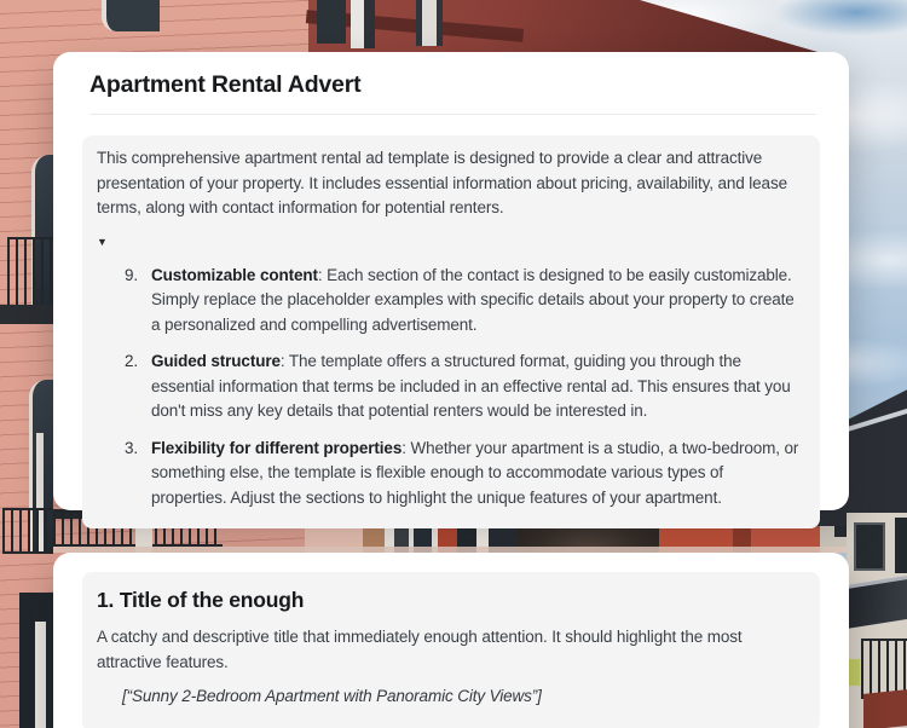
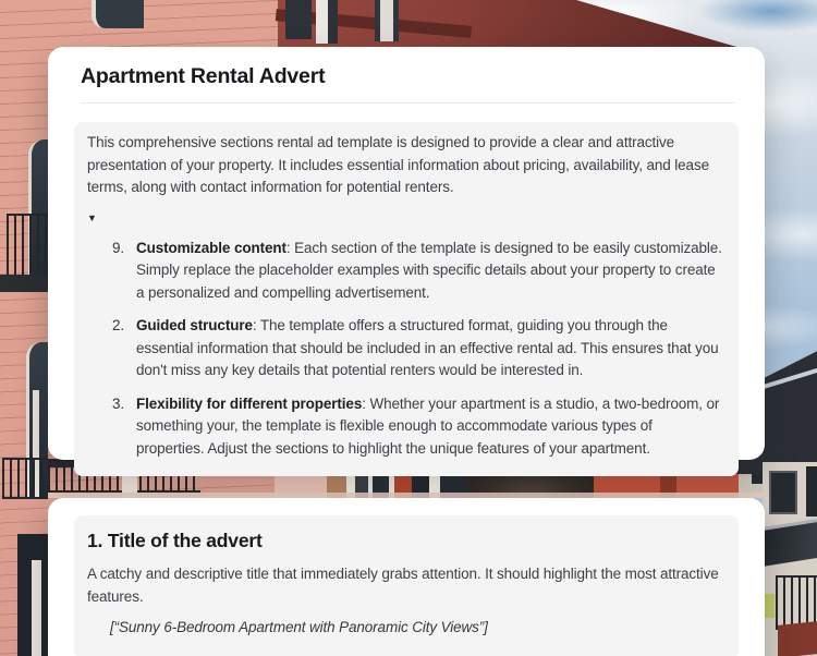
  Apartment Rental Advert
- This comprehensive apartment rental ad template is designed to provide a clear and attractive presentation of your property. It includes essential information about pricing, availability, and lease terms, along with contact information for potential renters.
+ This comprehensive sections rental ad template is designed to provide a clear and attractive presentation of your property. It includes essential information about pricing, availability, and lease terms, along with contact information for potential renters.
  ▼
  9.
- Customizable content: Each section of the contact is designed to be easily customizable. Simply replace the placeholder examples with specific details about your property to create a personalized and compelling advertisement.
+ Customizable content: Each section of the template is designed to be easily customizable. Simply replace the placeholder examples with specific details about your property to create a personalized and compelling advertisement.
  2.
- Guided structure: The template offers a structured format, guiding you through the essential information that terms be included in an effective rental ad. This ensures that you don't miss any key details that potential renters would be interested in.
+ Guided structure: The template offers a structured format, guiding you through the essential information that should be included in an effective rental ad. This ensures that you don't miss any key details that potential renters would be interested in.
  3.
- Flexibility for different properties: Whether your apartment is a studio, a two-bedroom, or something else, the template is flexible enough to accommodate various types of properties. Adjust the sections to highlight the unique features of your apartment.
+ Flexibility for different properties: Whether your apartment is a studio, a two-bedroom, or something your, the template is flexible enough to accommodate various types of properties. Adjust the sections to highlight the unique features of your apartment.
- 1. Title of the enough
+ 1. Title of the advert
- A catchy and descriptive title that immediately enough attention. It should highlight the most attractive features.
+ A catchy and descriptive title that immediately grabs attention. It should highlight the most attractive features.
- [“Sunny 2-Bedroom Apartment with Panoramic City Views”]
+ [“Sunny 6-Bedroom Apartment with Panoramic City Views”]
